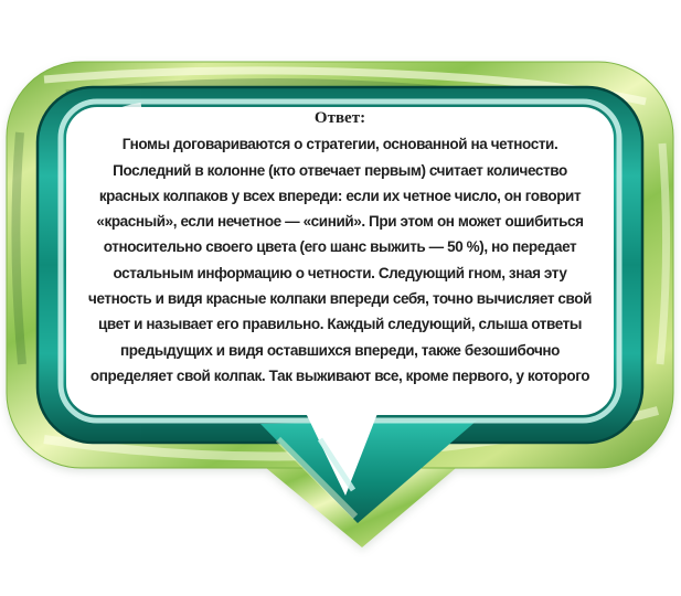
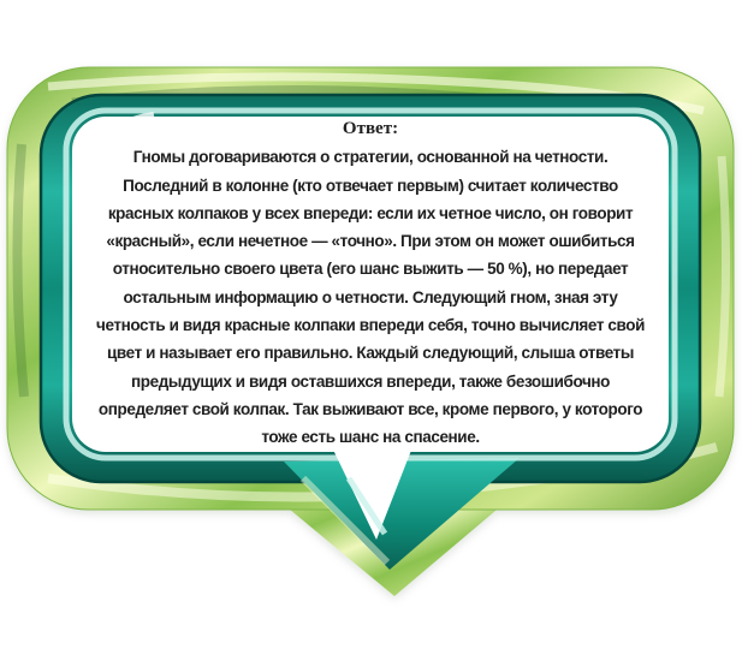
  Ответ:
  Гномы договариваются о стратегии, основанной на четности.
  Последний в колонне (кто отвечает первым) считает количество
  красных колпаков у всех впереди: если их четное число, он говорит
- «красный», если нечетное — «синий». При этом он может ошибиться
+ «красный», если нечетное — «точно». При этом он может ошибиться
  относительно своего цвета (его шанс выжить — 50 %), но передает
  остальным информацию о четности. Следующий гном, зная эту
  четность и видя красные колпаки впереди себя, точно вычисляет свой
  цвет и называет его правильно. Каждый следующий, слыша ответы
  предыдущих и видя оставшихся впереди, также безошибочно
  определяет свой колпак. Так выживают все, кроме первого, у которого
+ тоже есть шанс на спасение.
